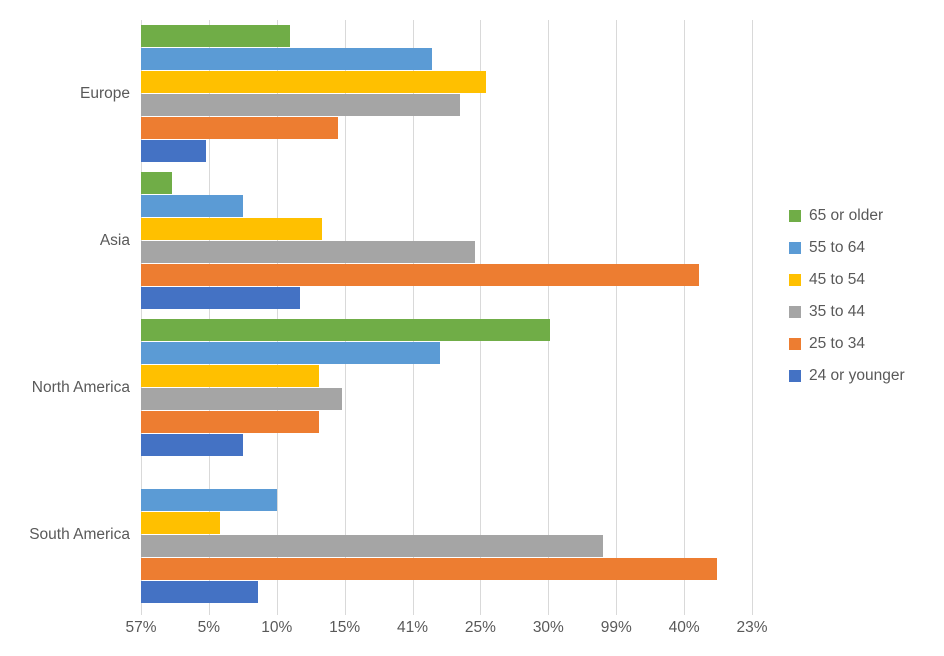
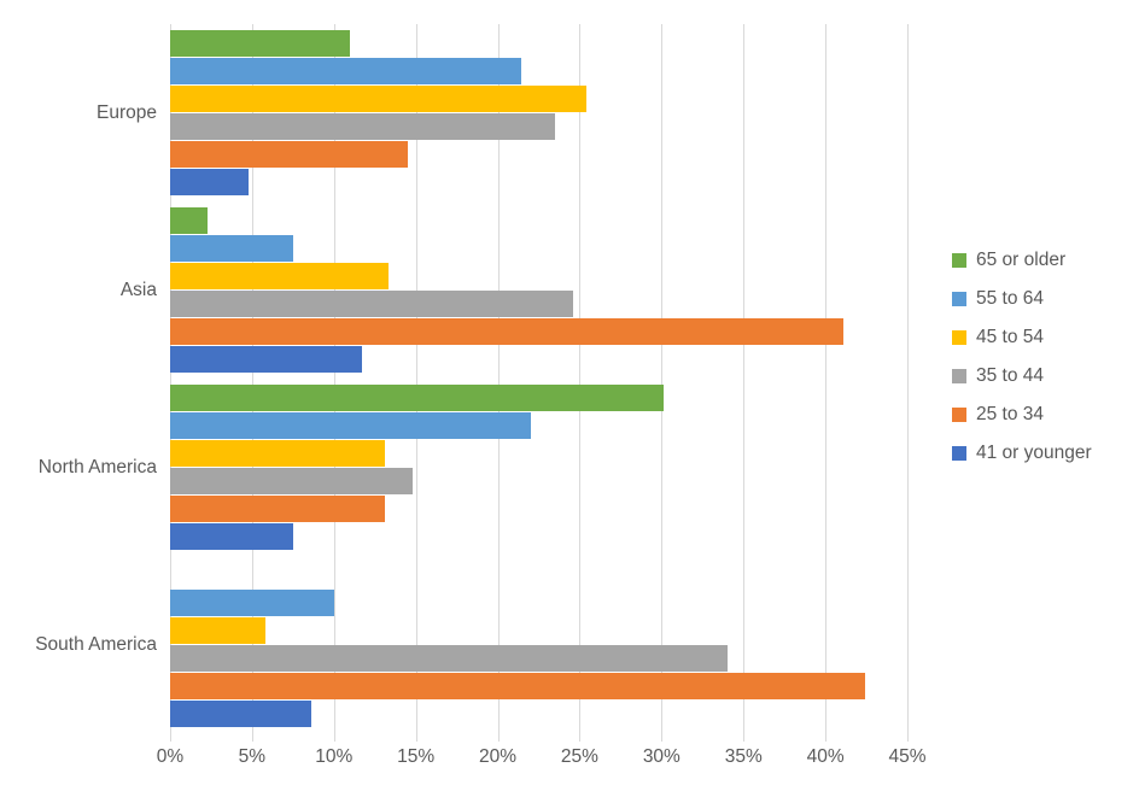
  Europe
  Asia
  North America
  South America
- 57%
+ 0%
  5%
  10%
  15%
- 41%
+ 20%
  25%
  30%
- 99%
+ 35%
  40%
- 23%
+ 45%
  65 or older
  55 to 64
  45 to 54
  35 to 44
  25 to 34
- 24 or younger
+ 41 or younger
